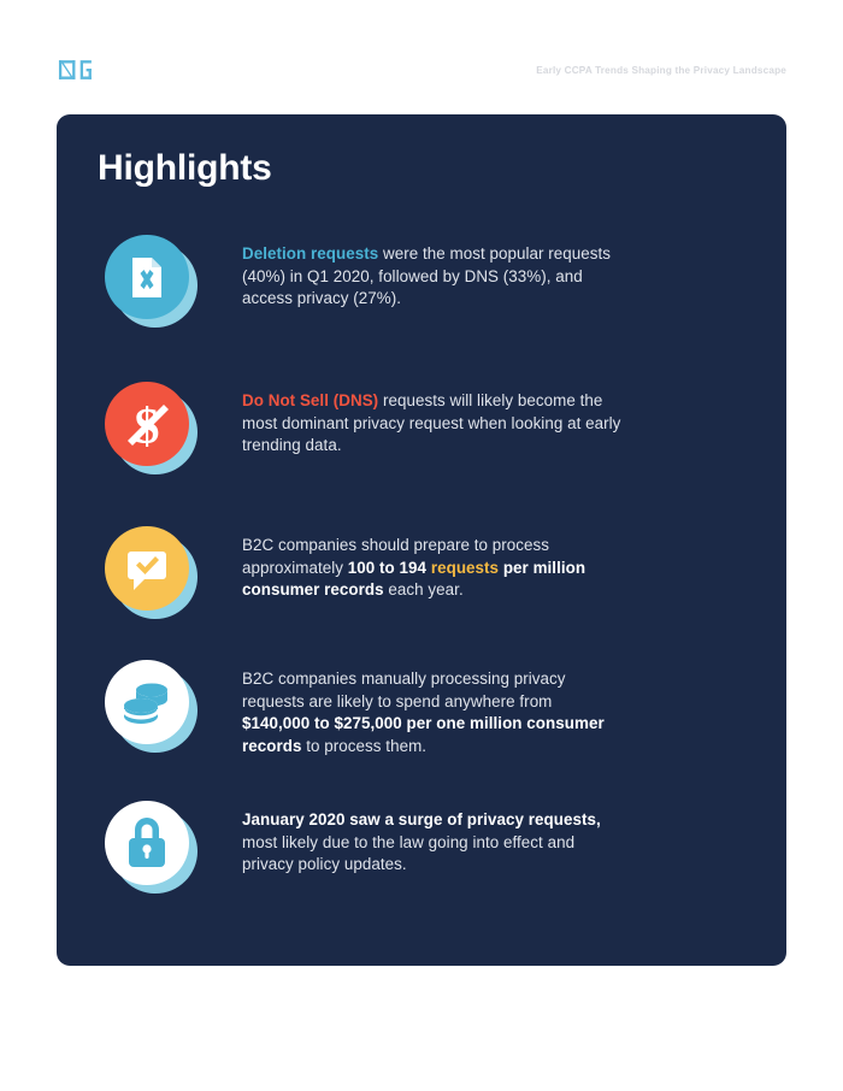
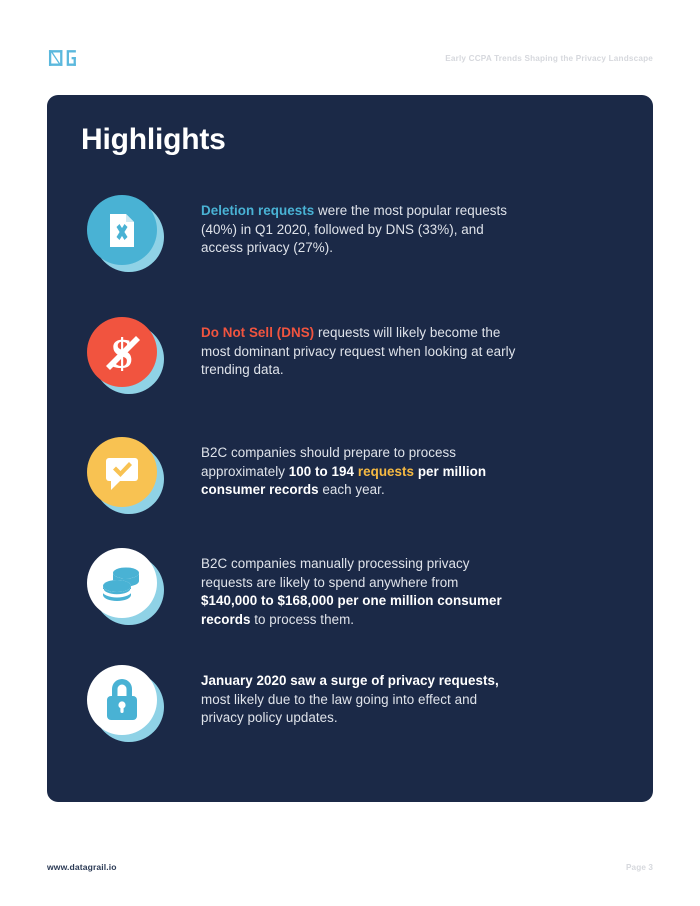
  Early CCPA Trends Shaping the Privacy Landscape
  Highlights
  Deletion requests were the most popular requests (40%) in Q1 2020, followed by DNS (33%), and access privacy (27%).
  Do Not Sell (DNS) requests will likely become the most dominant privacy request when looking at early trending data.
  B2C companies should prepare to process approximately 100 to 194 requests per million consumer records each year.
- B2C companies manually processing privacy requests are likely to spend anywhere from $140,000 to $275,000 per one million consumer records to process them.
+ B2C companies manually processing privacy requests are likely to spend anywhere from $140,000 to $168,000 per one million consumer records to process them.
  January 2020 saw a surge of privacy requests, most likely due to the law going into effect and privacy policy updates.
+ www.datagrail.io
+ Page 3
